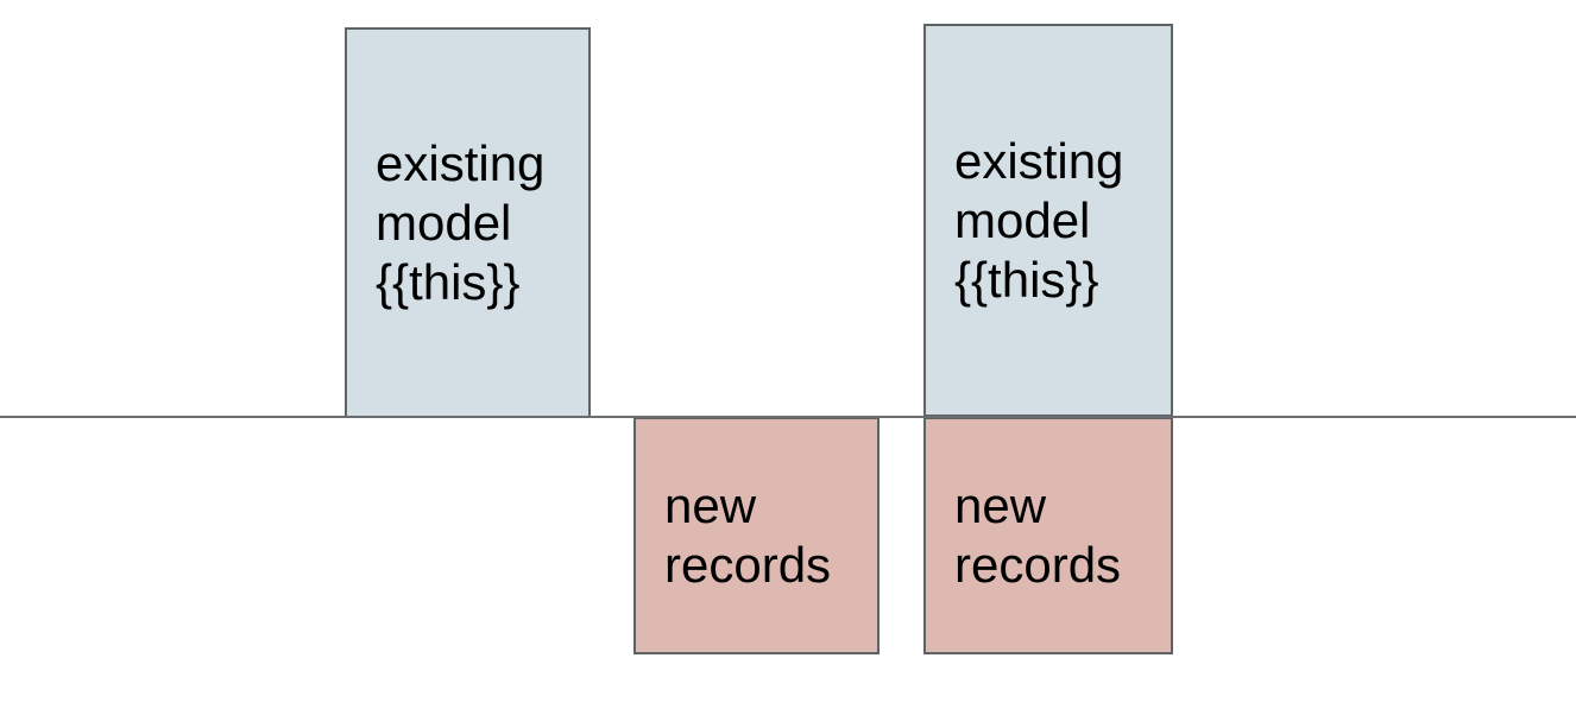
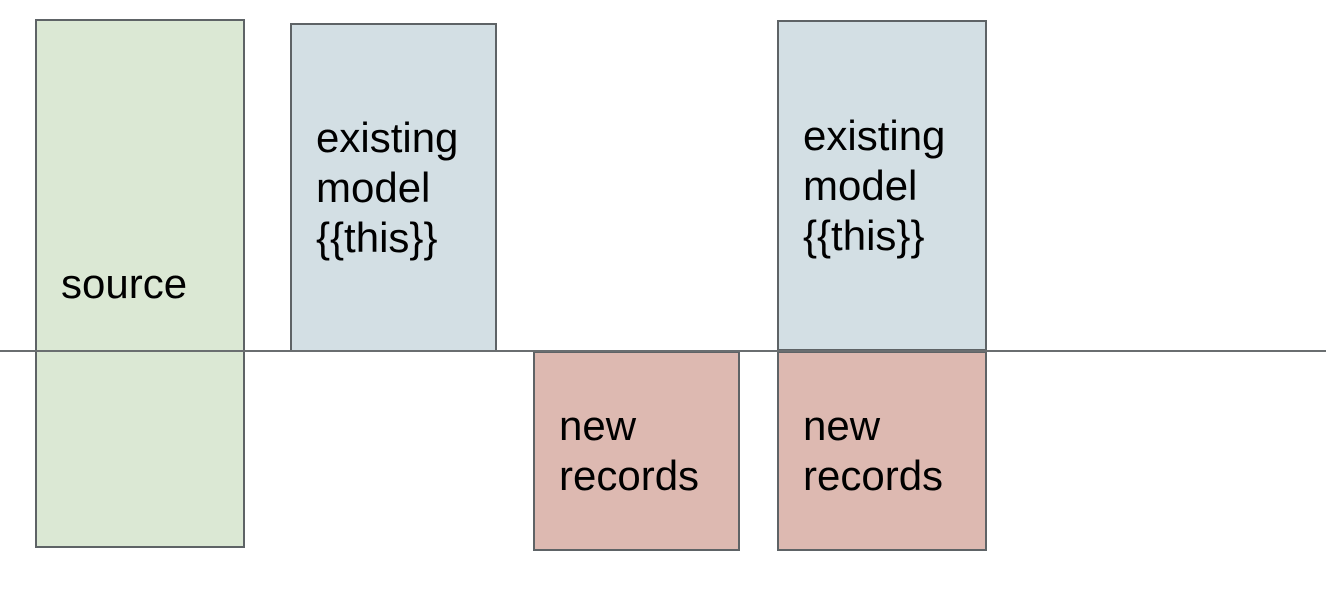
+ source
  existing
  model
  {{this}}
  new
  records
  existing
  model
  {{this}}
  new
  records
